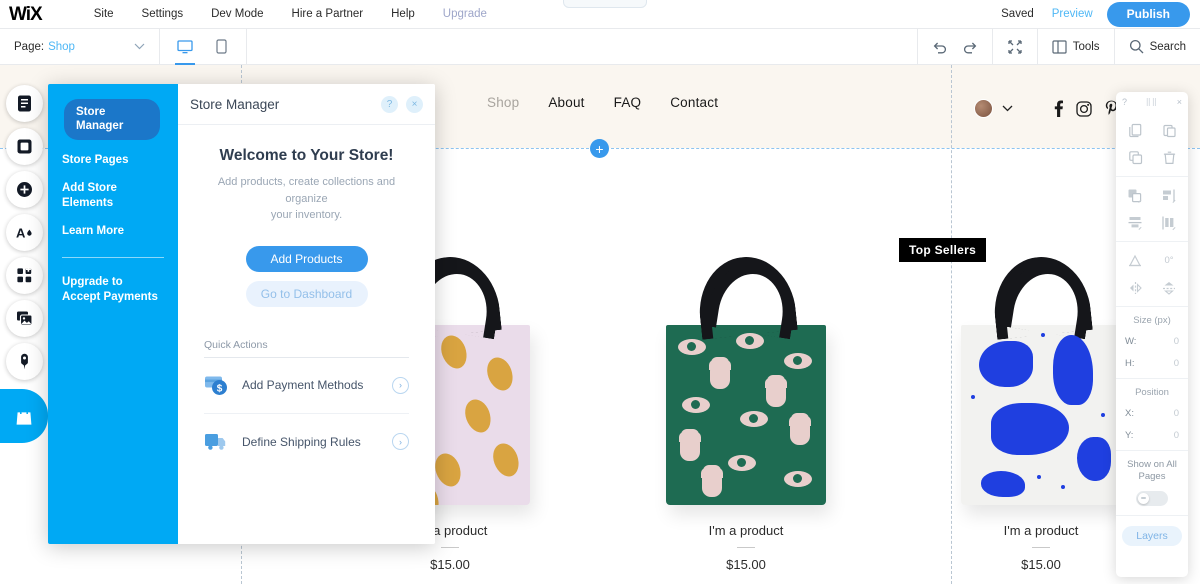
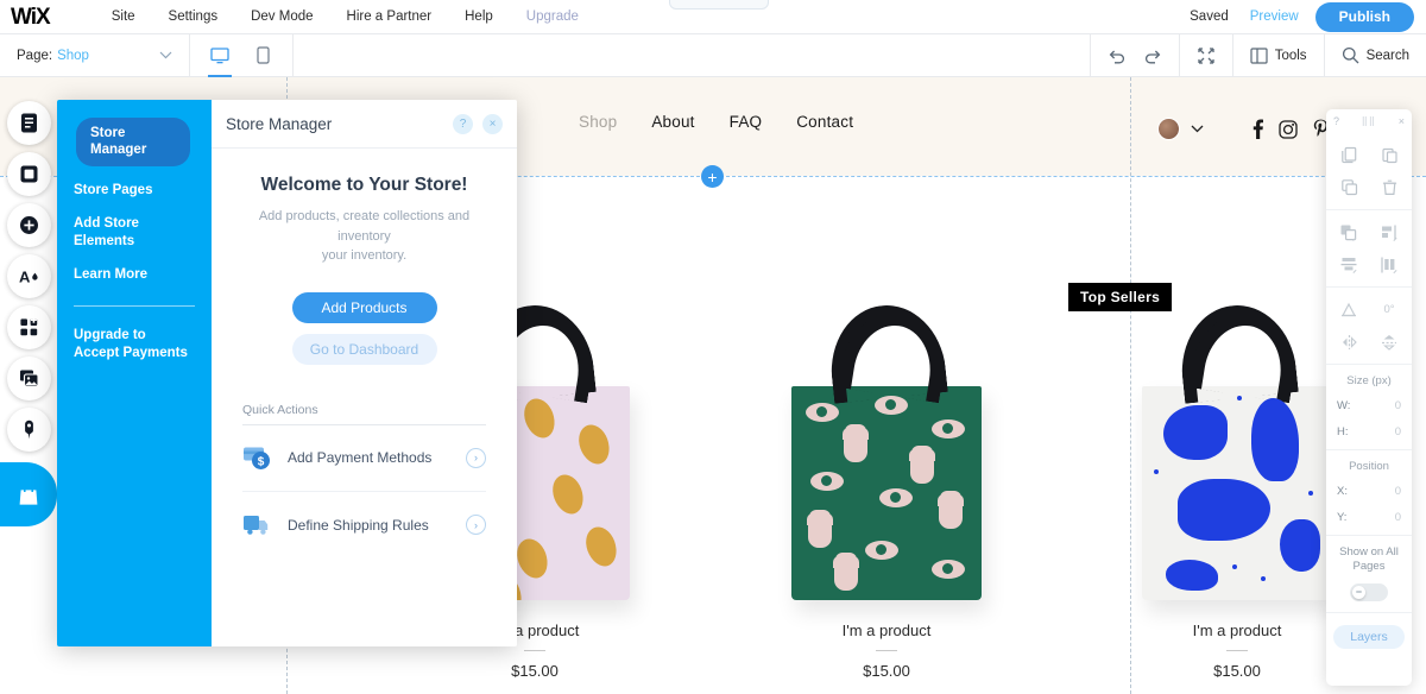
  WiX
  Site
  Settings
  Dev Mode
  Hire a Partner
  Help
  Upgrade
  Saved
  Preview
  Publish
  Page:
  Shop
  Tools
  Search
  Shop
  About
  FAQ
  Contact
  +
  Top Sellers
  a product
  $15.00
  I'm a product
  $15.00
  I'm a product
  $15.00
  A
  Store Manager
  Store Pages
  Add Store Elements
  Learn More
  Upgrade to
  Accept Payments
  Store Manager
  ?
  ×
  Welcome to Your Store!
- Add products, create collections and organize
+ Add products, create collections and inventory
  your inventory.
  Add Products
  Go to Dashboard
  Quick Actions
  $
  Add Payment Methods
  ›
  Define Shipping Rules
  ›
  ?
  ×
  0°
  Size (px)
  W:
  0
  H:
  0
  Position
  X:
  0
  Y:
  0
  Show on All
  Pages
  Layers
